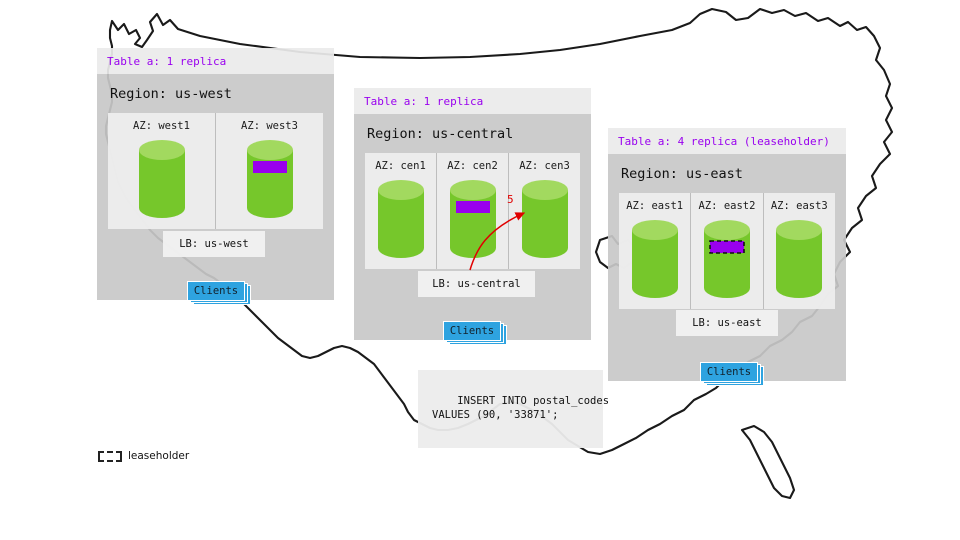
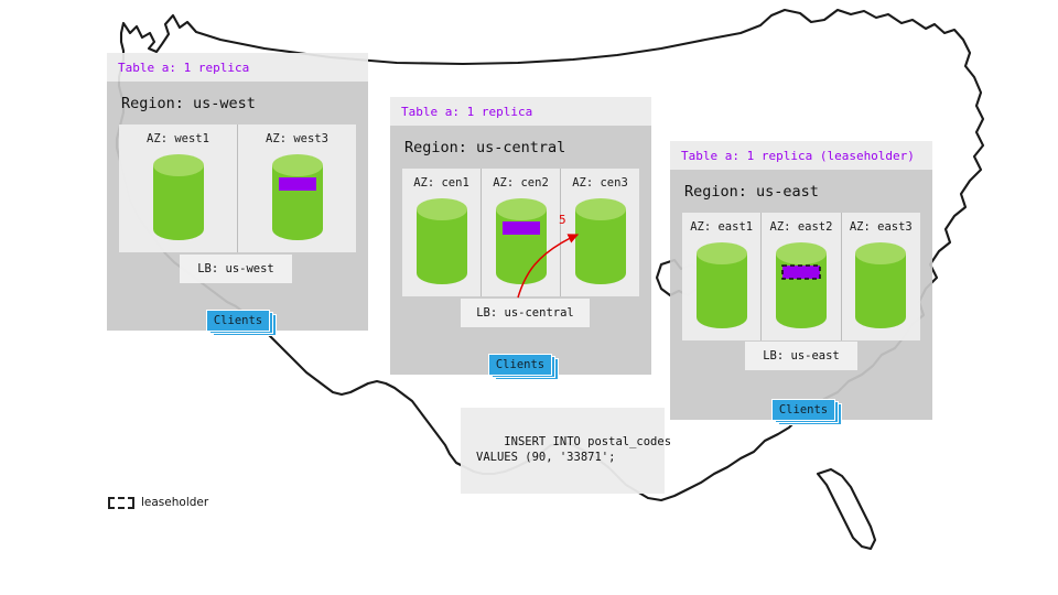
  Table a: 1 replica
  Region: us-west
  AZ: west1
  AZ: west3
  LB: us-west
  Clients
  Table a: 1 replica
  Region: us-central
  AZ: cen1
  AZ: cen2
  AZ: cen3
  LB: us-central
  Clients
  INSERT INTO postal_codes
  VALUES (90, '33871';
- Table a: 4 replica (leaseholder)
+ Table a: 1 replica (leaseholder)
  Region: us-east
  AZ: east1
  AZ: east2
  AZ: east3
  LB: us-east
  Clients
  5
  leaseholder
